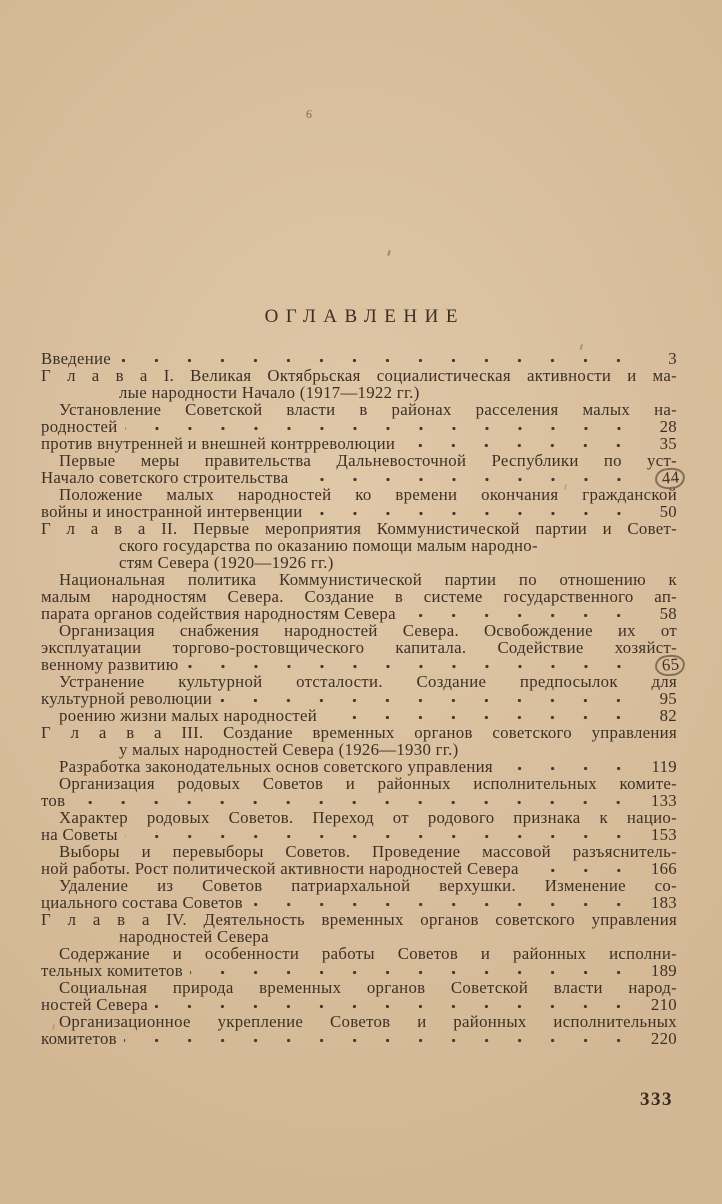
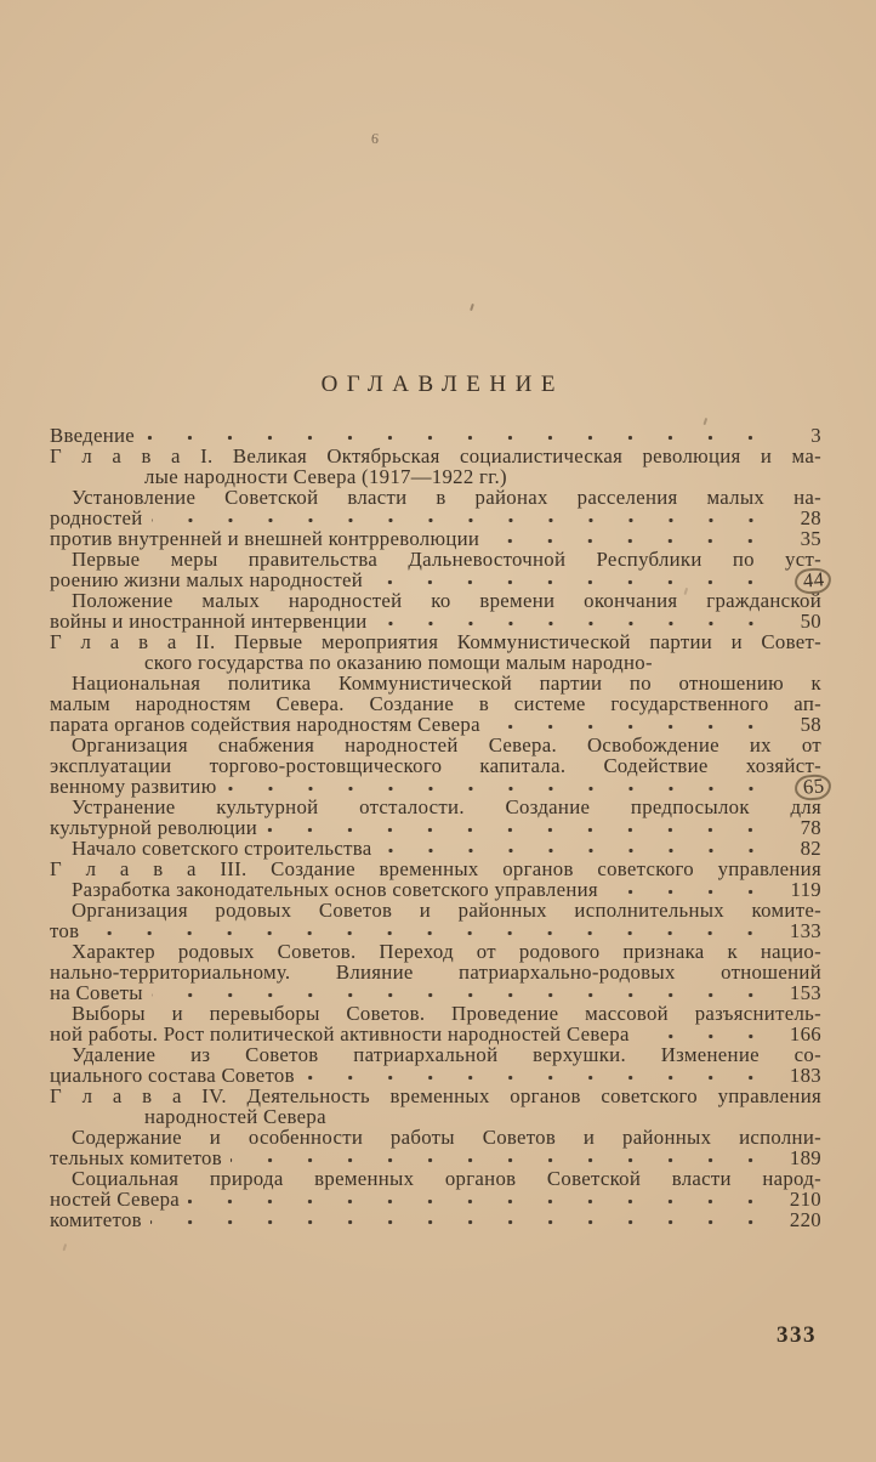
  ОГЛАВЛЕНИЕ
  Введение
  3
- Г л а в а I. Великая Октябрьская социалистическая активности и ма-
+ Г л а в а I. Великая Октябрьская социалистическая революция и ма-
- лые народности Начало (1917—1922 гг.)
+ лые народности Севера (1917—1922 гг.)
  Установление Советской власти в районах расселения малых на-
  родностей
  28
  против внутренней и внешней контрреволюции
  35
  Первые меры правительства Дальневосточной Республики по уст-
- Начало советского строительства
+ роению жизни малых народностей
  Положение малых народностей ко времени окончания гражданской
  войны и иностранной интервенции
  50
  Г л а в а II. Первые мероприятия Коммунистической партии и Совет-
  ского государства по оказанию помощи малым народно-
- стям Севера (1920—1926 гг.)
  Национальная политика Коммунистической партии по отношению к
  малым народностям Севера. Создание в системе государственного ап-
  парата органов содействия народностям Севера
  58
  Организация снабжения народностей Севера. Освобождение их от
  эксплуатации торгово-ростовщического капитала. Содействие хозяйст-
  венному развитию
  Устранение культурной отсталости. Создание предпосылок для
  культурной революции
- 95
+ 78
- роению жизни малых народностей
+ Начало советского строительства
  82
  Г л а в а III. Создание временных органов советского управления
- у малых народностей Севера (1926—1930 гг.)
  Разработка законодательных основ советского управления
  119
  Организация родовых Советов и районных исполнительных комите-
  тов
  133
  Характер родовых Советов. Переход от родового признака к нацио-
+ нально-территориальному. Влияние патриархально-родовых отношений
  на Советы
  153
  Выборы и перевыборы Советов. Проведение массовой разъяснитель-
  ной работы. Рост политической активности народностей Севера
  166
  Удаление из Советов патриархальной верхушки. Изменение со-
  циального состава Советов
  183
  Г л а в а IV. Деятельность временных органов советского управления
  народностей Севера
  Содержание и особенности работы Советов и районных исполни-
  тельных комитетов
  189
  Социальная природа временных органов Советской власти народ-
  ностей Севера
  210
- Организационное укрепление Советов и районных исполнительных
  комитетов
  220
  333
